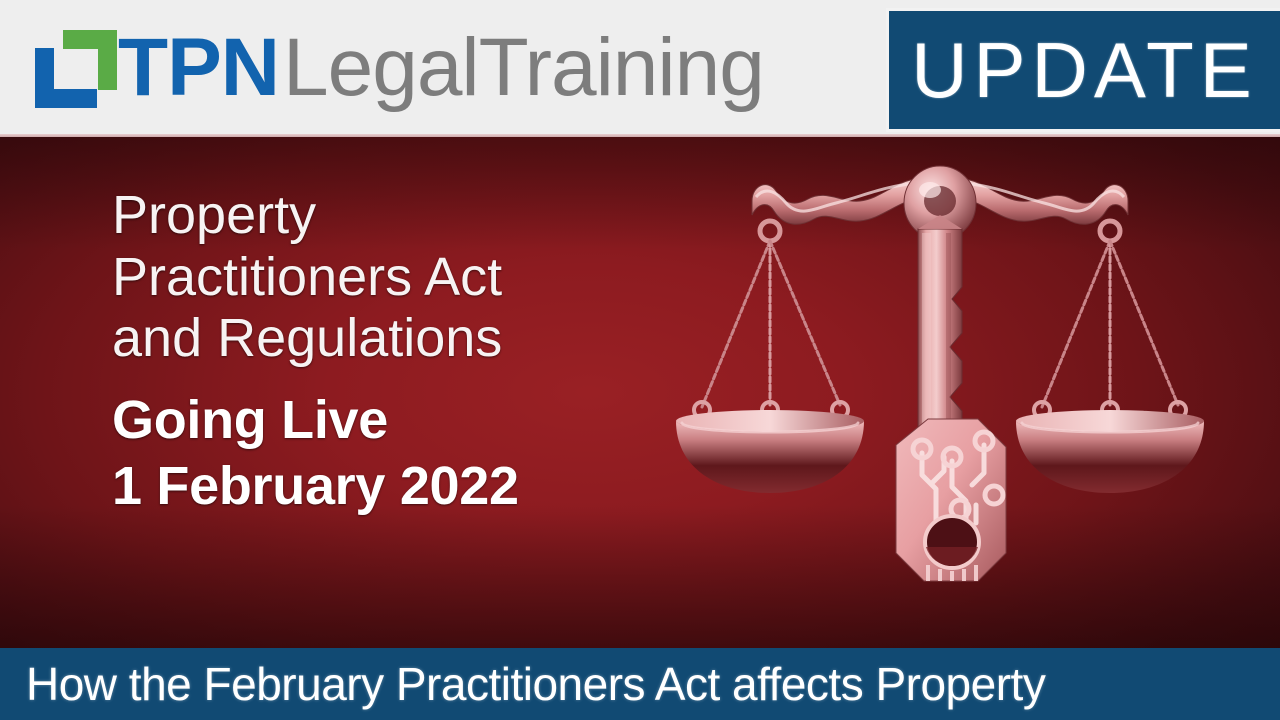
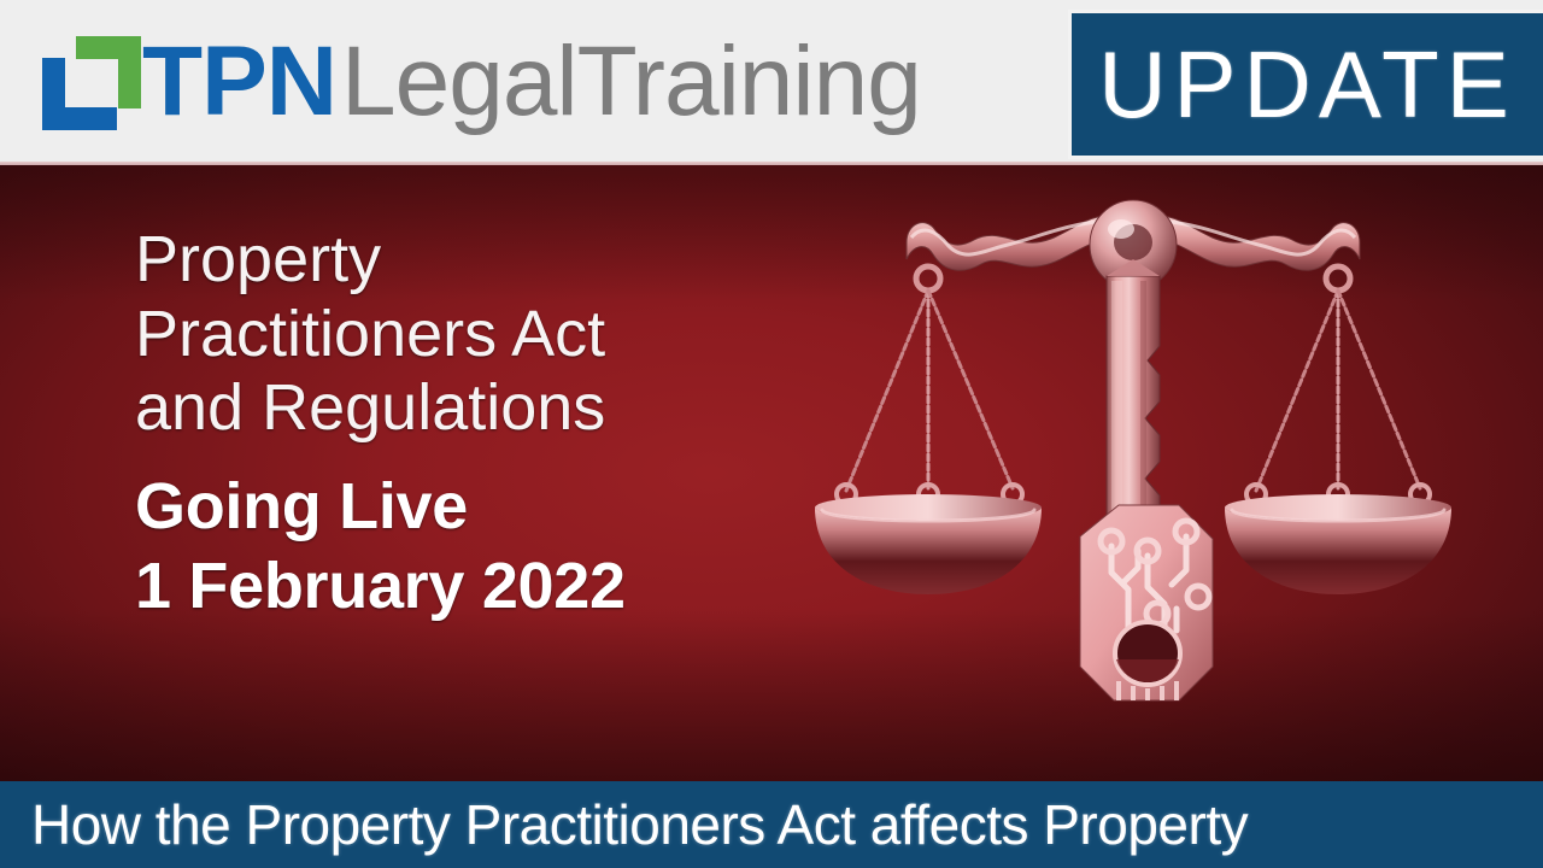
  TPN
  LegalTraining
  UPDATE
  Property
  Practitioners Act
  and Regulations
  Going Live
  1 February 2022
- How the February Practitioners Act affects Property
+ How the Property Practitioners Act affects Property
